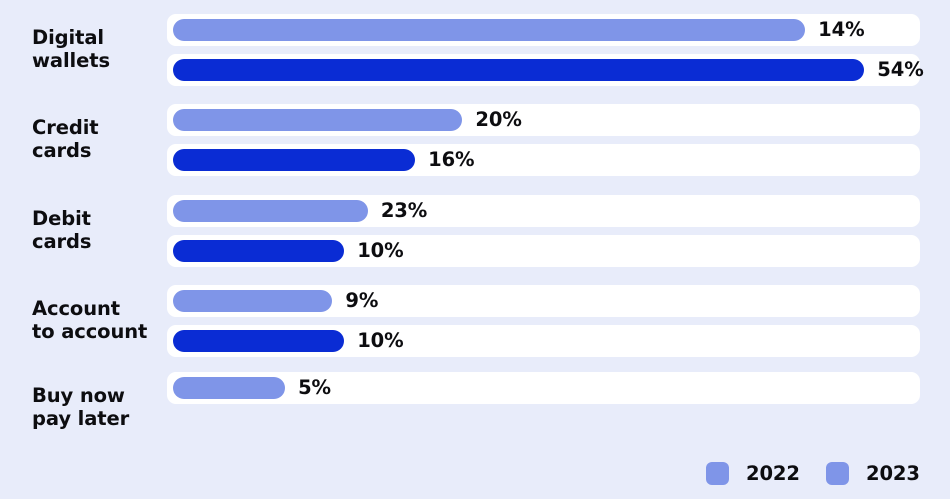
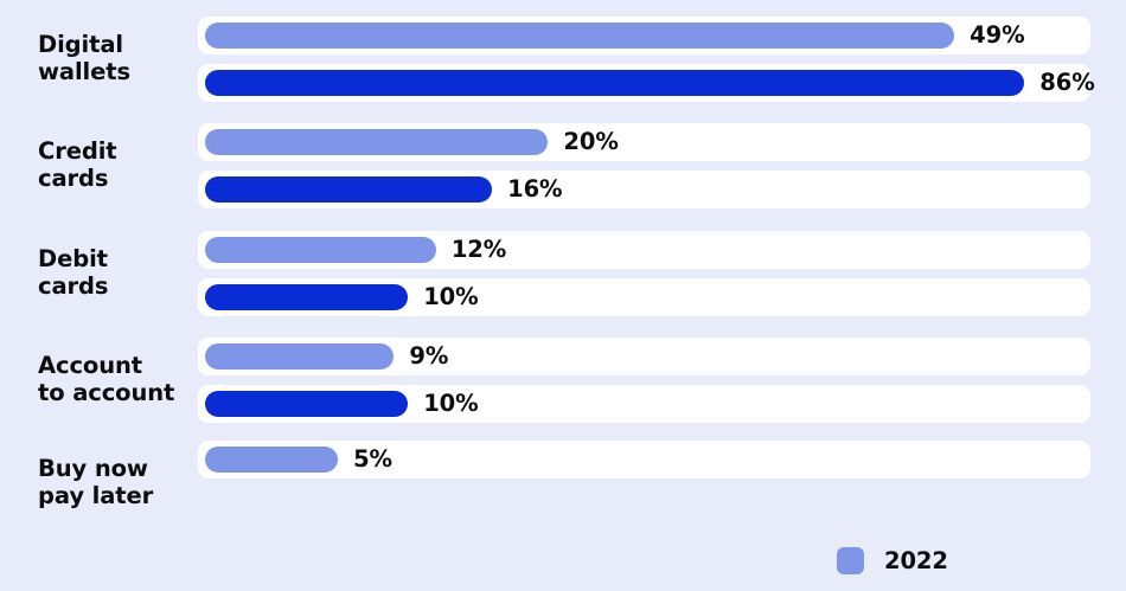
  Digital
  wallets
- 14%
+ 49%
- 54%
+ 86%
  Credit
  cards
  20%
  16%
  Debit
  cards
- 23%
+ 12%
  10%
  Account
  to account
  9%
  10%
  Buy now
  pay later
  5%
  2022
- 2023
